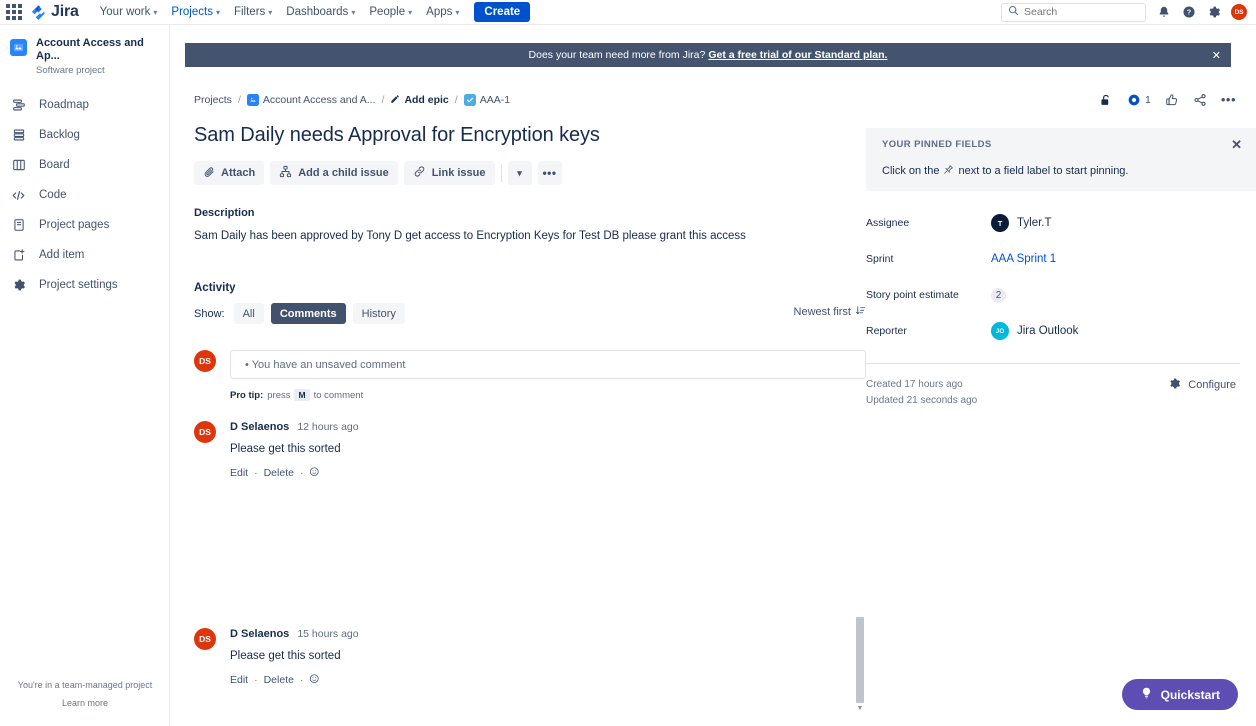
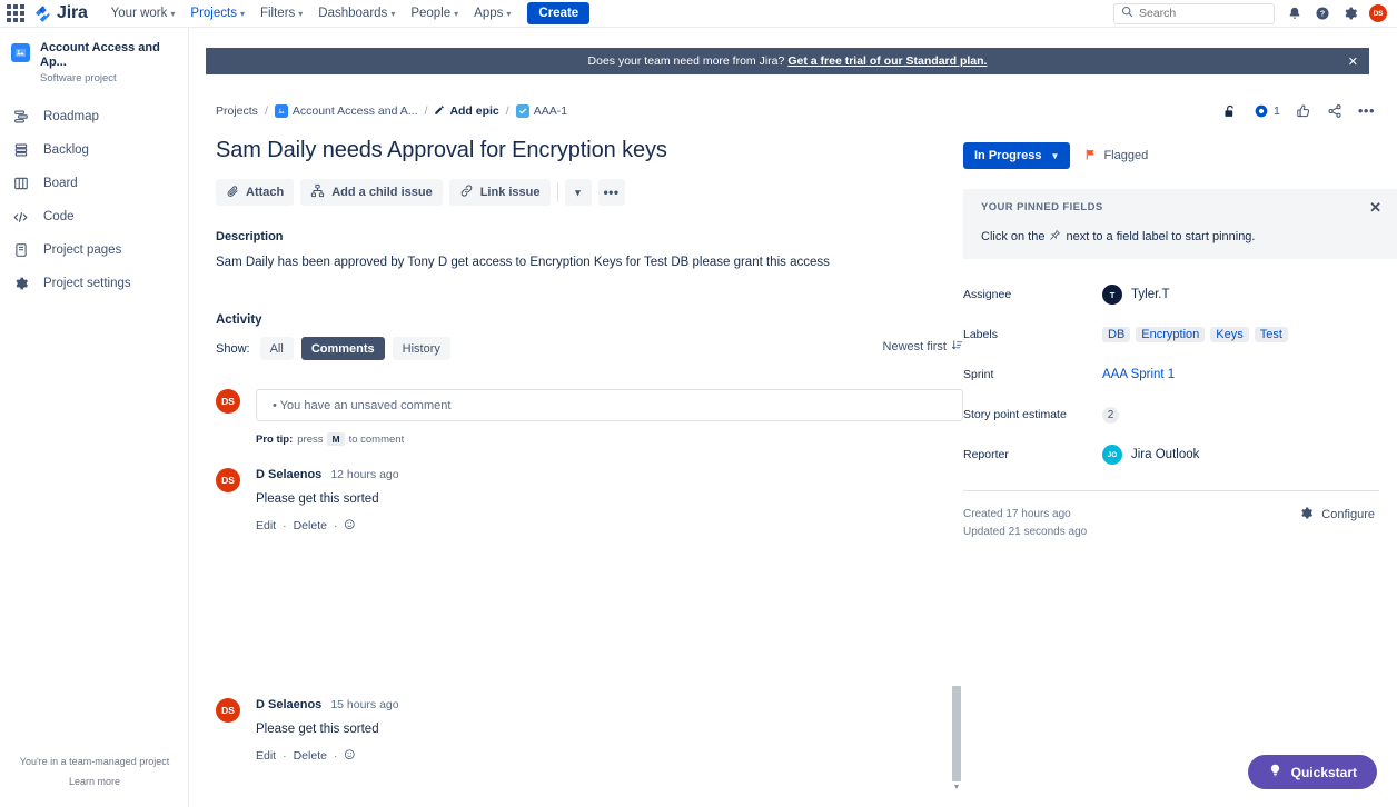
  Jira
  Your work
  ▾
  Projects
  ▾
  Filters
  ▾
  Dashboards
  ▾
  People
  ▾
  Apps
  ▾
  Create
  Search
  Account Access and Ap...
  Software project
  Roadmap
  Backlog
  Board
  Code
  Project pages
- Add item
  Project settings
  You're in a team-managed project
  Learn more
  Does your team need more from Jira?
  Get a free trial of our Standard plan.
  ✕
  Projects
  /
  Account Access and A...
  /
  Add epic
  /
  AAA-1
  Sam Daily needs Approval for Encryption keys
  Attach
  Add a child issue
  Link issue
  ▾
  •••
  Description
  Sam Daily has been approved by Tony D get access to Encryption Keys for Test DB please grant this access
  Activity
  Show:
  All
  Comments
  History
  Newest first
  DS
  • You have an unsaved comment
  Pro tip:
  press
  M
  to comment
  DS
  D Selaenos
  12 hours ago
  Please get this sorted
  Edit
  ·
  Delete
  ·
  DS
  D Selaenos
  15 hours ago
  Please get this sorted
  Edit
  ·
  Delete
  ·
  1
  •••
+ In Progress
+ ▼
+ Flagged
  YOUR PINNED FIELDS
  Click on the
  next to a field label to start pinning.
  ✕
  Assignee
  T
  Tyler.T
+ Labels
+ DB
+ Encryption
+ Keys
+ Test
  Sprint
  AAA Sprint 1
  Story point estimate
  2
  Reporter
  Jira Outlook
  Created 17 hours ago
  Updated 21 seconds ago
  Configure
  Quickstart
